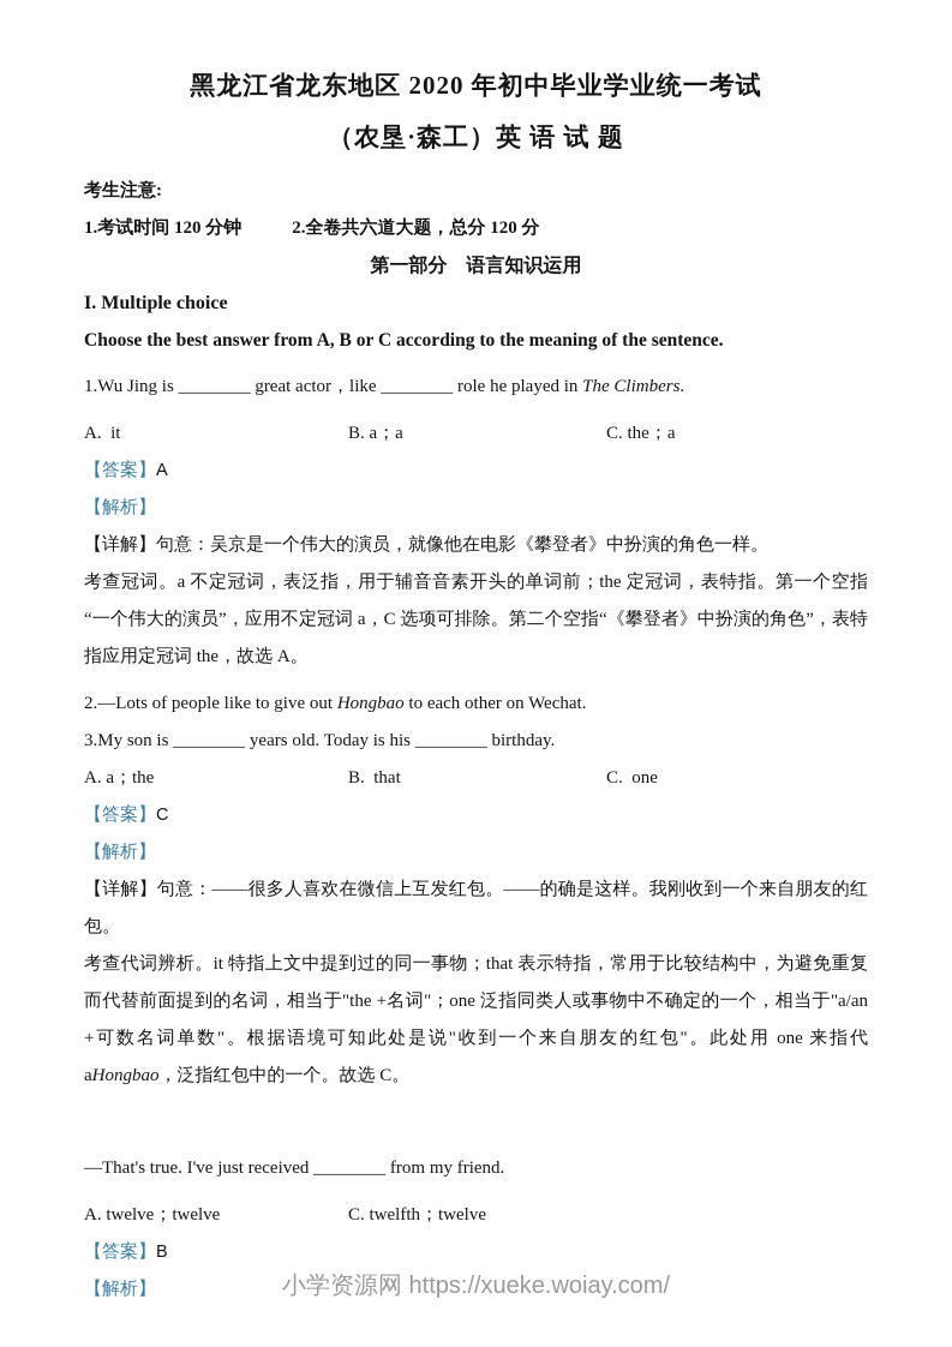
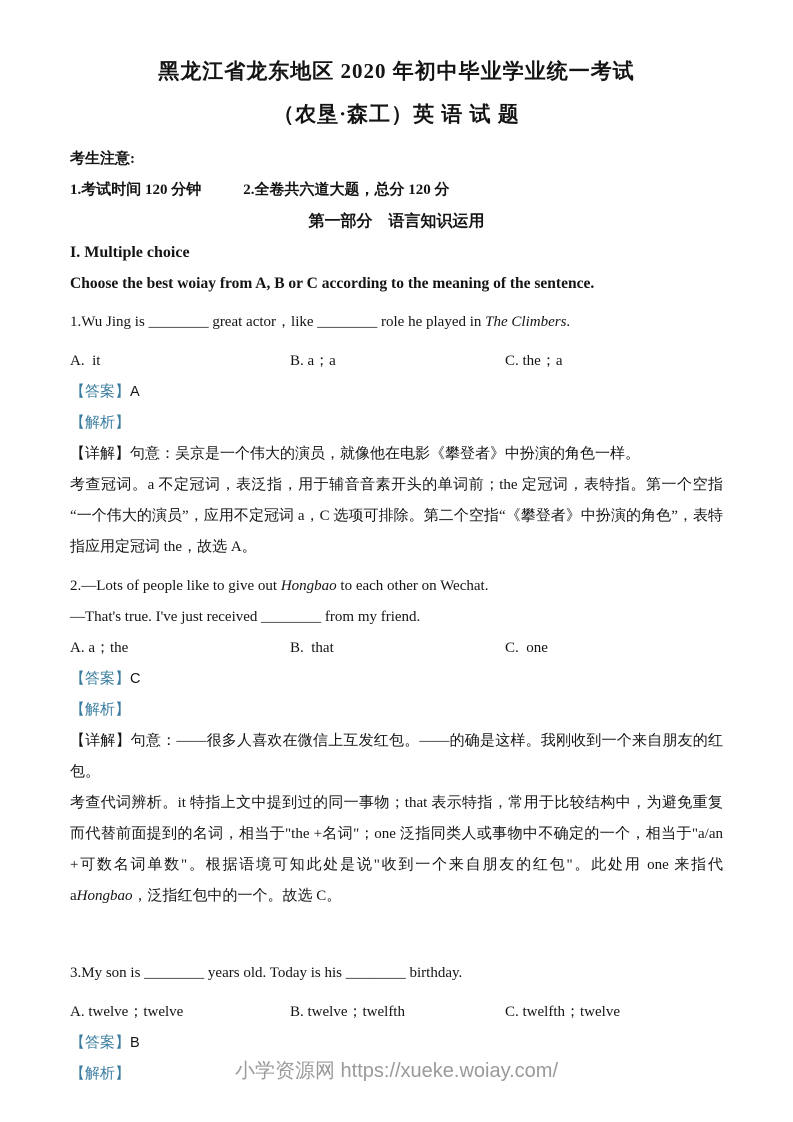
  黑龙江省龙东地区 2020 年初中毕业学业统一考试
  （农垦·森工）英 语 试 题
  考生注意:
  1.考试时间 120 分钟
  2.全卷共六道大题，总分 120 分
  第一部分 语言知识运用
  I. Multiple choice
- Choose the best answer from A, B or C according to the meaning of the sentence.
+ Choose the best woiay from A, B or C according to the meaning of the sentence.
  1.Wu Jing is ________ great actor，like ________ role he played in The Climbers.
  A. it
  B. a；a
  C. the；a
  【答案】A
  【解析】
  【详解】句意：吴京是一个伟大的演员，就像他在电影《攀登者》中扮演的角色一样。
  考查冠词。a 不定冠词，表泛指，用于辅音音素开头的单词前；the 定冠词，表特指。第一个空指“一个伟大的演员”，应用不定冠词 a，C 选项可排除。第二个空指“《攀登者》中扮演的角色”，表特指应用定冠词 the，故选 A。
  2.—Lots of people like to give out Hongbao to each other on Wechat.
- 3.My son is ________ years old. Today is his ________ birthday.
+ —That's true. I've just received ________ from my friend.
  A. a；the
  B. that
  C. one
  【答案】C
  【解析】
  【详解】句意：——很多人喜欢在微信上互发红包。——的确是这样。我刚收到一个来自朋友的红包。
  考查代词辨析。it 特指上文中提到过的同一事物；that 表示特指，常用于比较结构中，为避免重复而代替前面提到的名词，相当于"the +名词"；one 泛指同类人或事物中不确定的一个，相当于"a/an +可数名词单数"。根据语境可知此处是说"收到一个来自朋友的红包"。此处用 one 来指代 aHongbao，泛指红包中的一个。故选 C。
- —That's true. I've just received ________ from my friend.
+ 3.My son is ________ years old. Today is his ________ birthday.
  A. twelve；twelve
+ B. twelve；twelfth
  C. twelfth；twelve
  【答案】B
  【解析】
  小学资源网 https://xueke.woiay.com/
